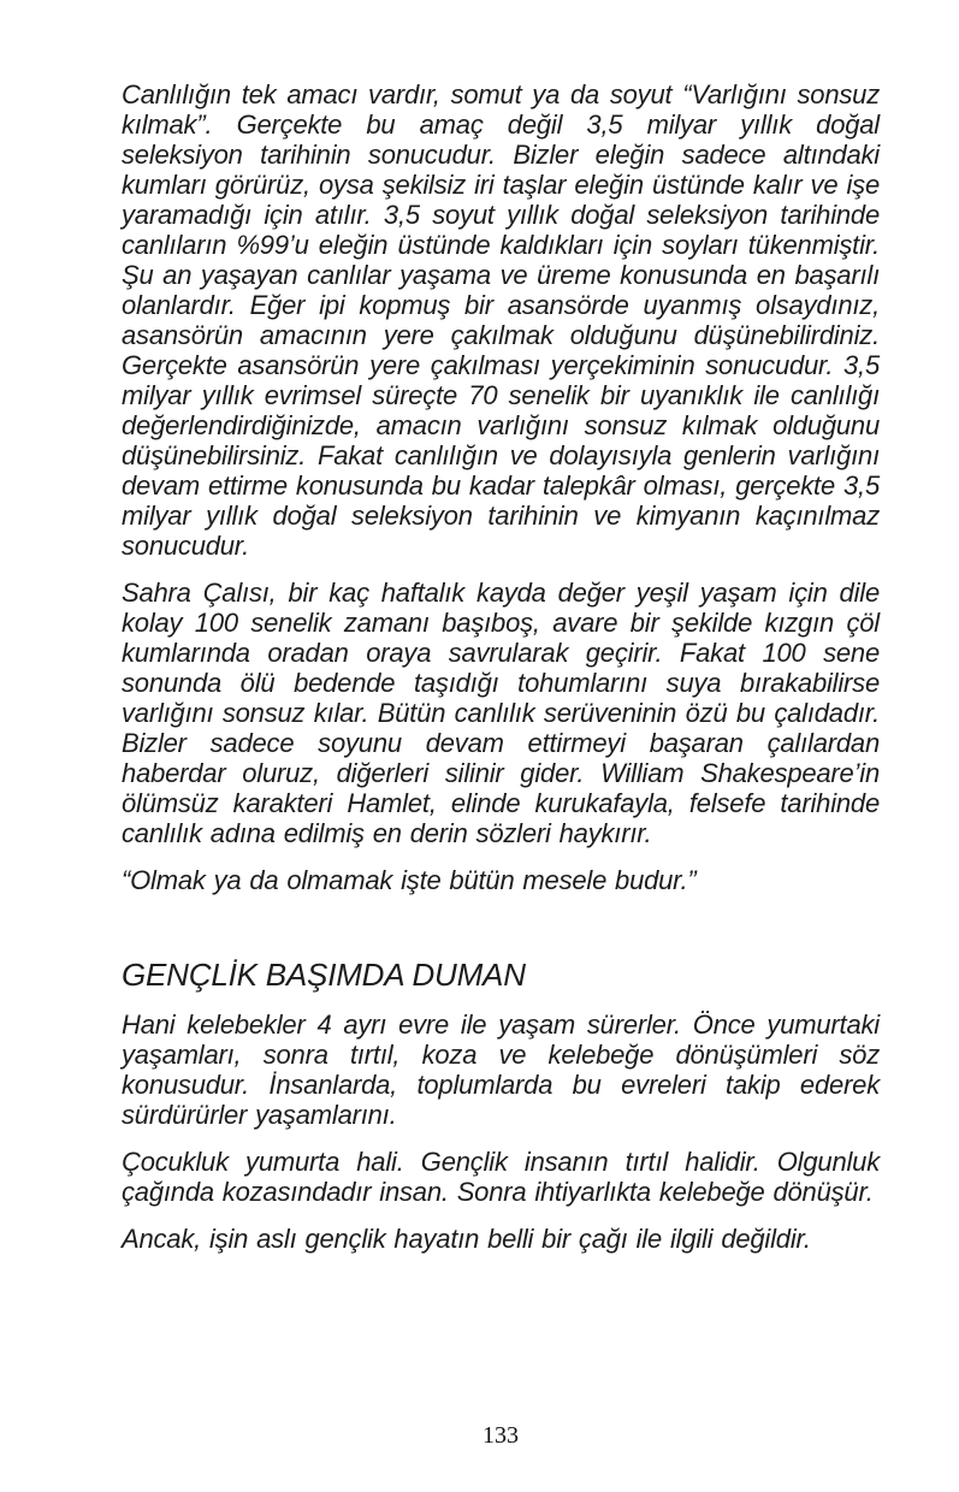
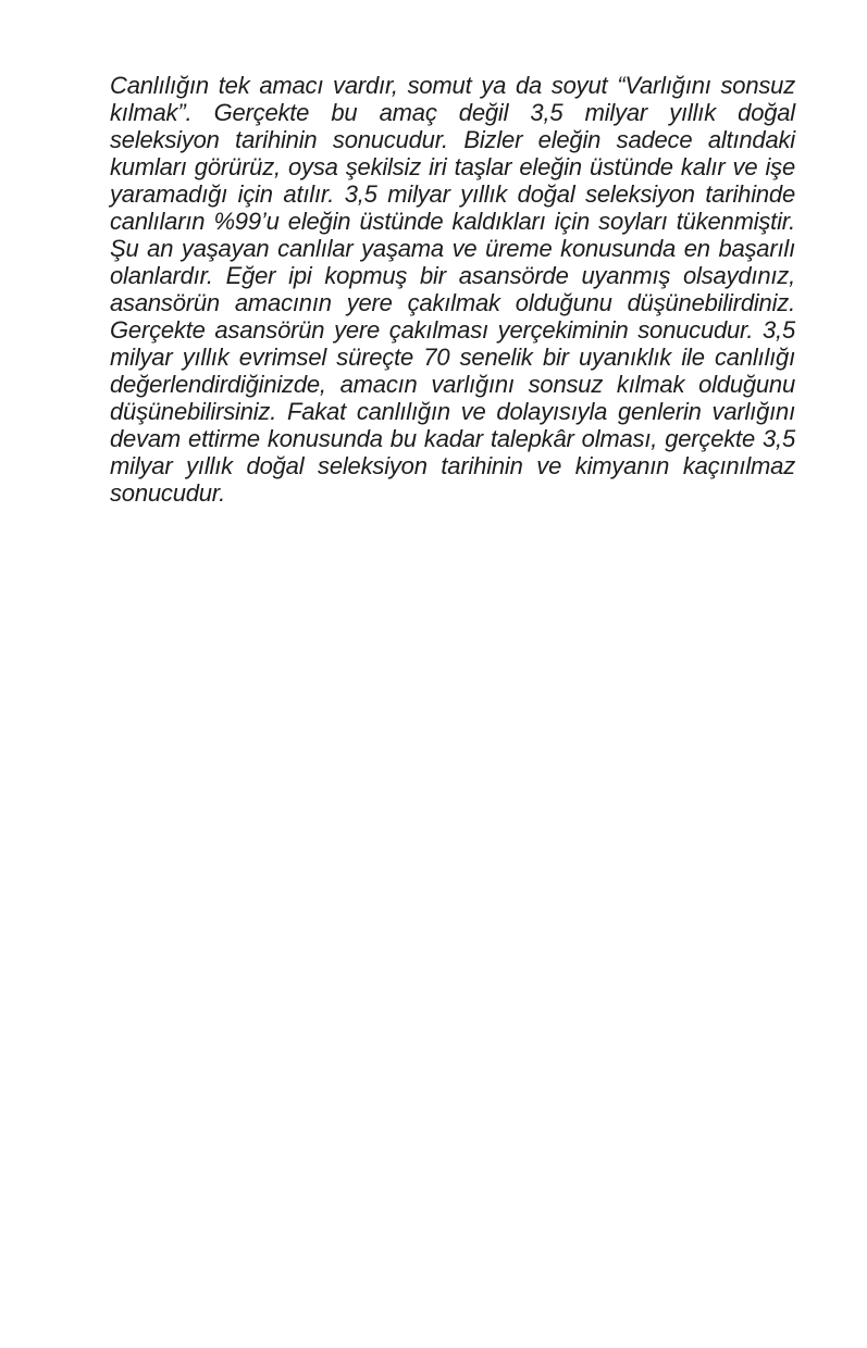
- Canlılığın tek amacı vardır, somut ya da soyut “Varlığını sonsuz kılmak”. Gerçekte bu amaç değil 3,5 milyar yıllık doğal seleksiyon tarihinin sonucudur. Bizler eleğin sadece altındaki kumları görürüz, oysa şekilsiz iri taşlar eleğin üstünde kalır ve işe yaramadığı için atılır. 3,5 soyut yıllık doğal seleksiyon tarihinde canlıların %99’u eleğin üstünde kaldıkları için soyları tükenmiştir. Şu an yaşayan canlılar yaşama ve üreme konusunda en başarılı olanlardır. Eğer ipi kopmuş bir asansörde uyanmış olsaydınız, asansörün amacının yere çakılmak olduğunu düşünebilirdiniz. Gerçekte asansörün yere çakılması yerçekiminin sonucudur. 3,5 milyar yıllık evrimsel süreçte 70 senelik bir uyanıklık ile canlılığı değerlendirdiğinizde, amacın varlığını sonsuz kılmak olduğunu düşünebilirsiniz. Fakat canlılığın ve dolayısıyla genlerin varlığını devam ettirme konusunda bu kadar talepkâr olması, gerçekte 3,5 milyar yıllık doğal seleksiyon tarihinin ve kimyanın kaçınılmaz sonucudur.
+ Canlılığın tek amacı vardır, somut ya da soyut “Varlığını sonsuz kılmak”. Gerçekte bu amaç değil 3,5 milyar yıllık doğal seleksiyon tarihinin sonucudur. Bizler eleğin sadece altındaki kumları görürüz, oysa şekilsiz iri taşlar eleğin üstünde kalır ve işe yaramadığı için atılır. 3,5 milyar yıllık doğal seleksiyon tarihinde canlıların %99’u eleğin üstünde kaldıkları için soyları tükenmiştir. Şu an yaşayan canlılar yaşama ve üreme konusunda en başarılı olanlardır. Eğer ipi kopmuş bir asansörde uyanmış olsaydınız, asansörün amacının yere çakılmak olduğunu düşünebilirdiniz. Gerçekte asansörün yere çakılması yerçekiminin sonucudur. 3,5 milyar yıllık evrimsel süreçte 70 senelik bir uyanıklık ile canlılığı değerlendirdiğinizde, amacın varlığını sonsuz kılmak olduğunu düşünebilirsiniz. Fakat canlılığın ve dolayısıyla genlerin varlığını devam ettirme konusunda bu kadar talepkâr olması, gerçekte 3,5 milyar yıllık doğal seleksiyon tarihinin ve kimyanın kaçınılmaz sonucudur.
- Sahra Çalısı, bir kaç haftalık kayda değer yeşil yaşam için dile kolay 100 senelik zamanı başıboş, avare bir şekilde kızgın çöl kumlarında oradan oraya savrularak geçirir. Fakat 100 sene sonunda ölü bedende taşıdığı tohumlarını suya bırakabilirse varlığını sonsuz kılar. Bütün canlılık serüveninin özü bu çalıdadır. Bizler sadece soyunu devam ettirmeyi başaran çalılardan haberdar oluruz, diğerleri silinir gider. William Shakespeare’in ölümsüz karakteri Hamlet, elinde kurukafayla, felsefe tarihinde canlılık adına edilmiş en derin sözleri haykırır.
- “Olmak ya da olmamak işte bütün mesele budur.”
- GENÇLİK BAŞIMDA DUMAN
- Hani kelebekler 4 ayrı evre ile yaşam sürerler. Önce yumurtaki yaşamları, sonra tırtıl, koza ve kelebeğe dönüşümleri söz konusudur. İnsanlarda, toplumlarda bu evreleri takip ederek sürdürürler yaşamlarını.
- Çocukluk yumurta hali. Gençlik insanın tırtıl halidir. Olgunluk çağında kozasındadır insan. Sonra ihtiyarlıkta kelebeğe dönüşür.
- Ancak, işin aslı gençlik hayatın belli bir çağı ile ilgili değildir.
- 133
